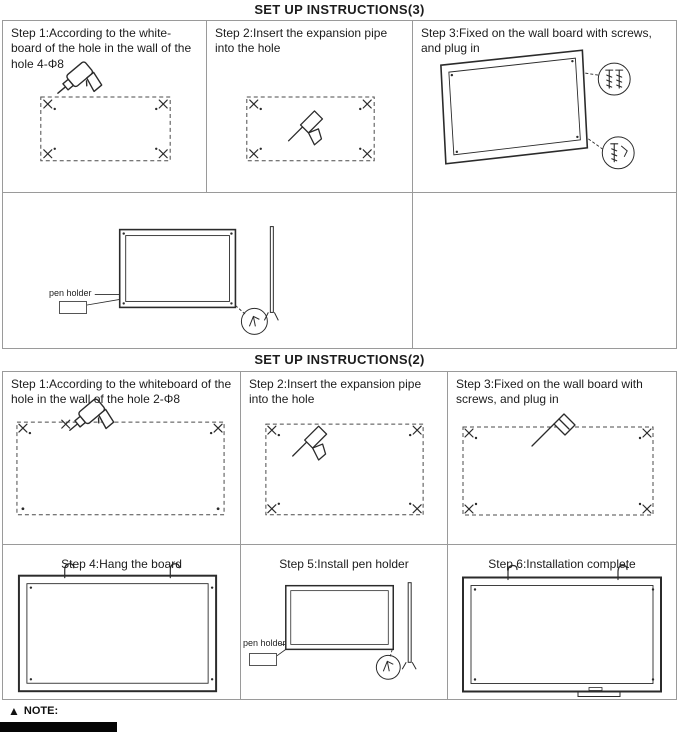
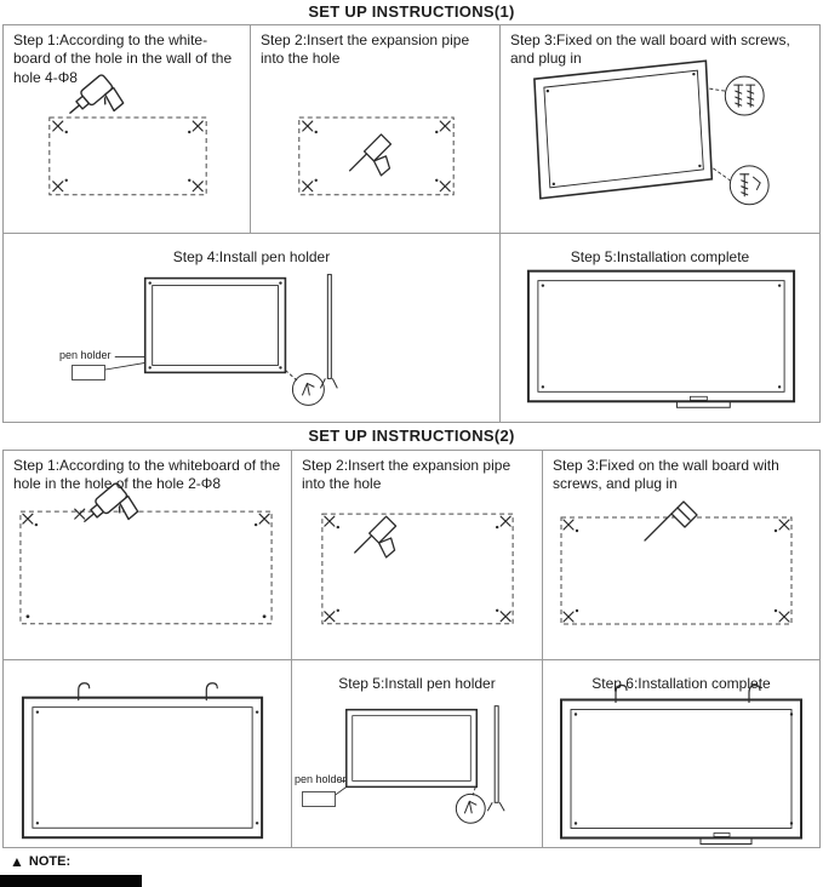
- SET UP INSTRUCTIONS(3)
+ SET UP INSTRUCTIONS(1)
  Step 1:According to the white-board of the hole in the wall of the hole 4-Φ8
  Step 2:Insert the expansion pipe into the hole
  Step 3:Fixed on the wall board with screws, and plug in
+ Step 4:Install pen holder
  pen holder
+ Step 5:Installation complete
  SET UP INSTRUCTIONS(2)
- Step 1:According to the whiteboard of the hole in the wall of the hole 2-Φ8
+ Step 1:According to the whiteboard of the hole in the hole of the hole 2-Φ8
  Step 2:Insert the expansion pipe into the hole
  Step 3:Fixed on the wall board with screws, and plug in
- Step 4:Hang the board
  Step 5:Install pen holder
  pen holder
  Step 6:Installation complete
  ▲
  NOTE:
